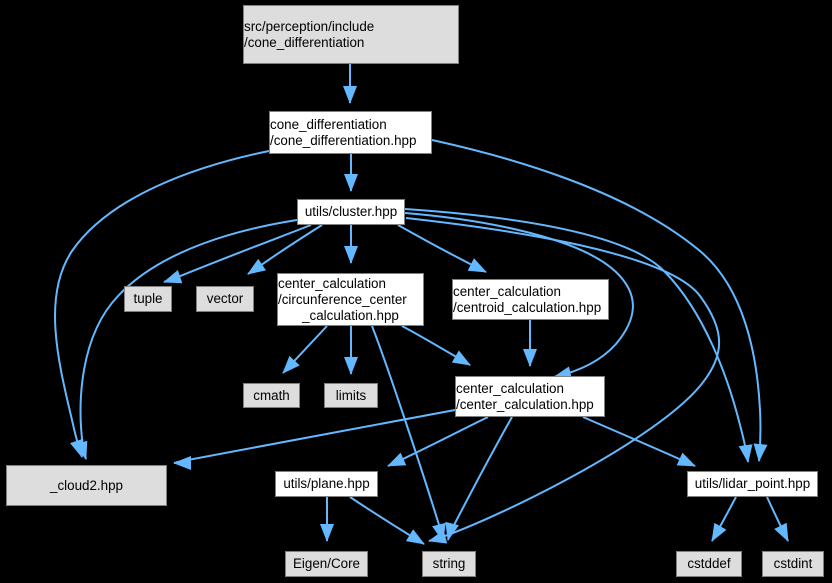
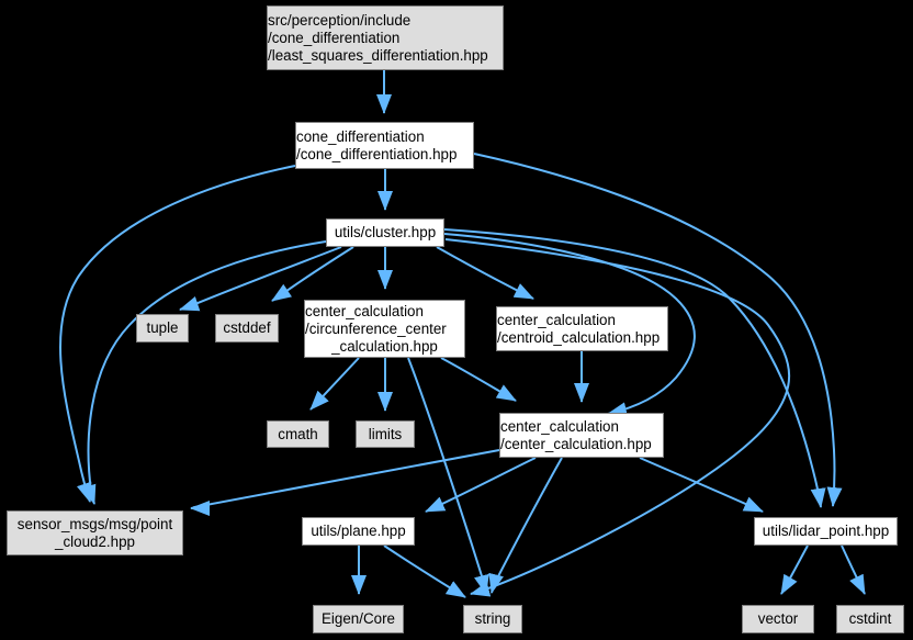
  src/perception/include
  /cone_differentiation
+ /least_squares_differentiation.hpp
  cone_differentiation
  /cone_differentiation.hpp
  utils/cluster.hpp
  tuple
- vector
+ cstddef
  center_calculation
  /circunference_center
  _calculation.hpp
  center_calculation
  /centroid_calculation.hpp
  cmath
  limits
  center_calculation
  /center_calculation.hpp
+ sensor_msgs/msg/point
  _cloud2.hpp
  utils/plane.hpp
  utils/lidar_point.hpp
  Eigen/Core
  string
- cstddef
+ vector
  cstdint
